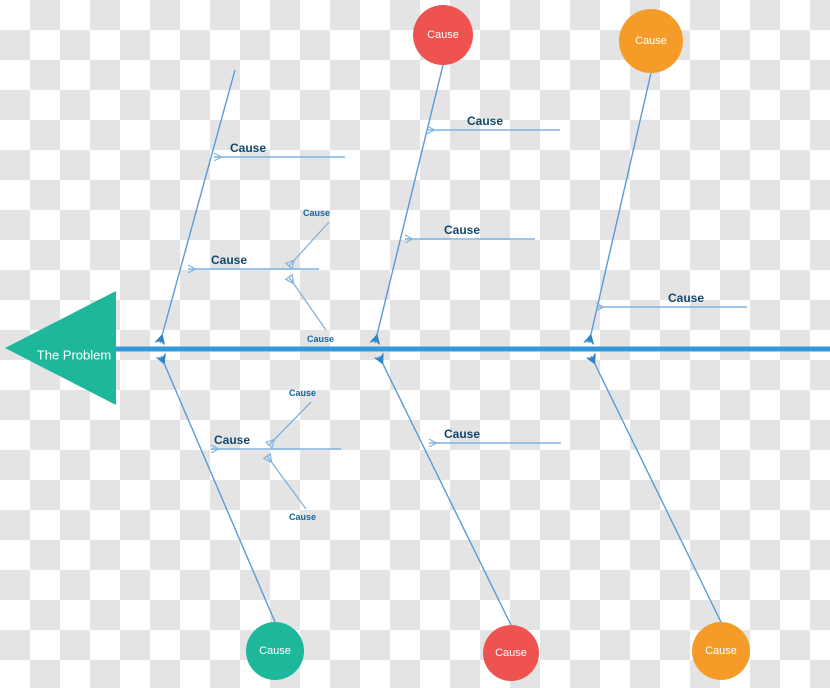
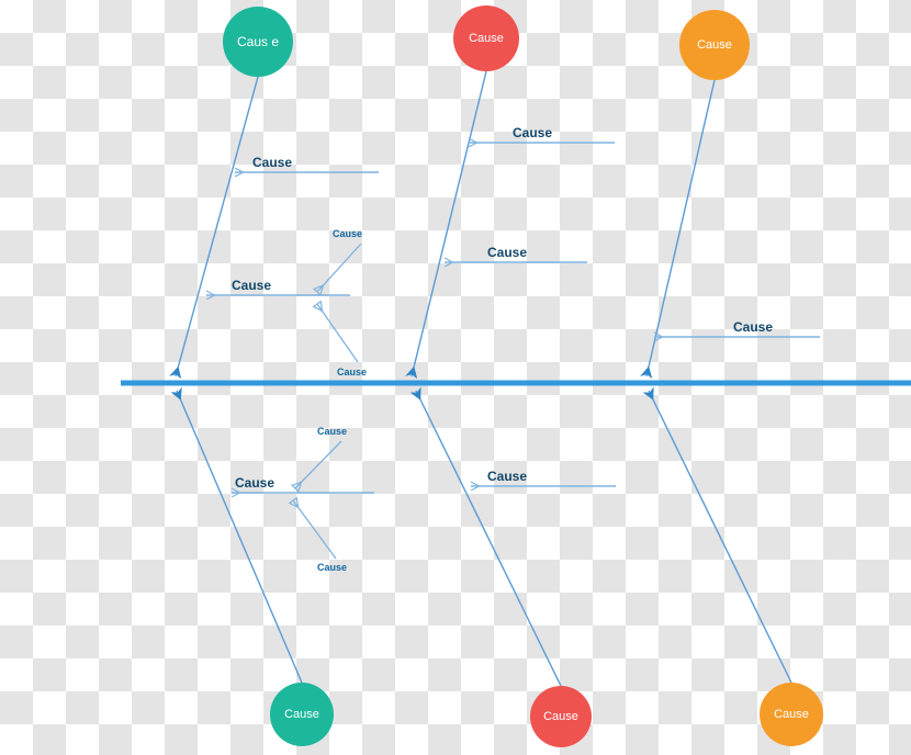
- The Problem
  Cause
  Cause
  Cause
  Cause
  Cause
  Cause
  Cause
  Cause
  Cause
  Cause
  Cause
+ Caus e
  Cause
  Cause
  Cause
  Cause
  Cause
